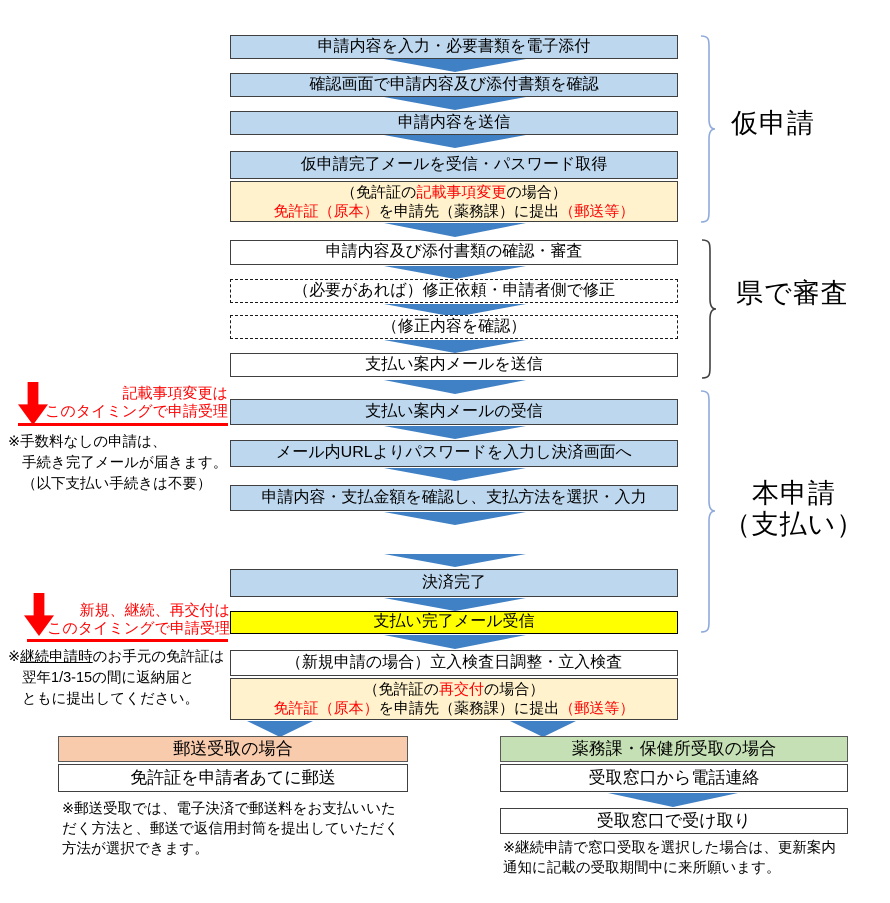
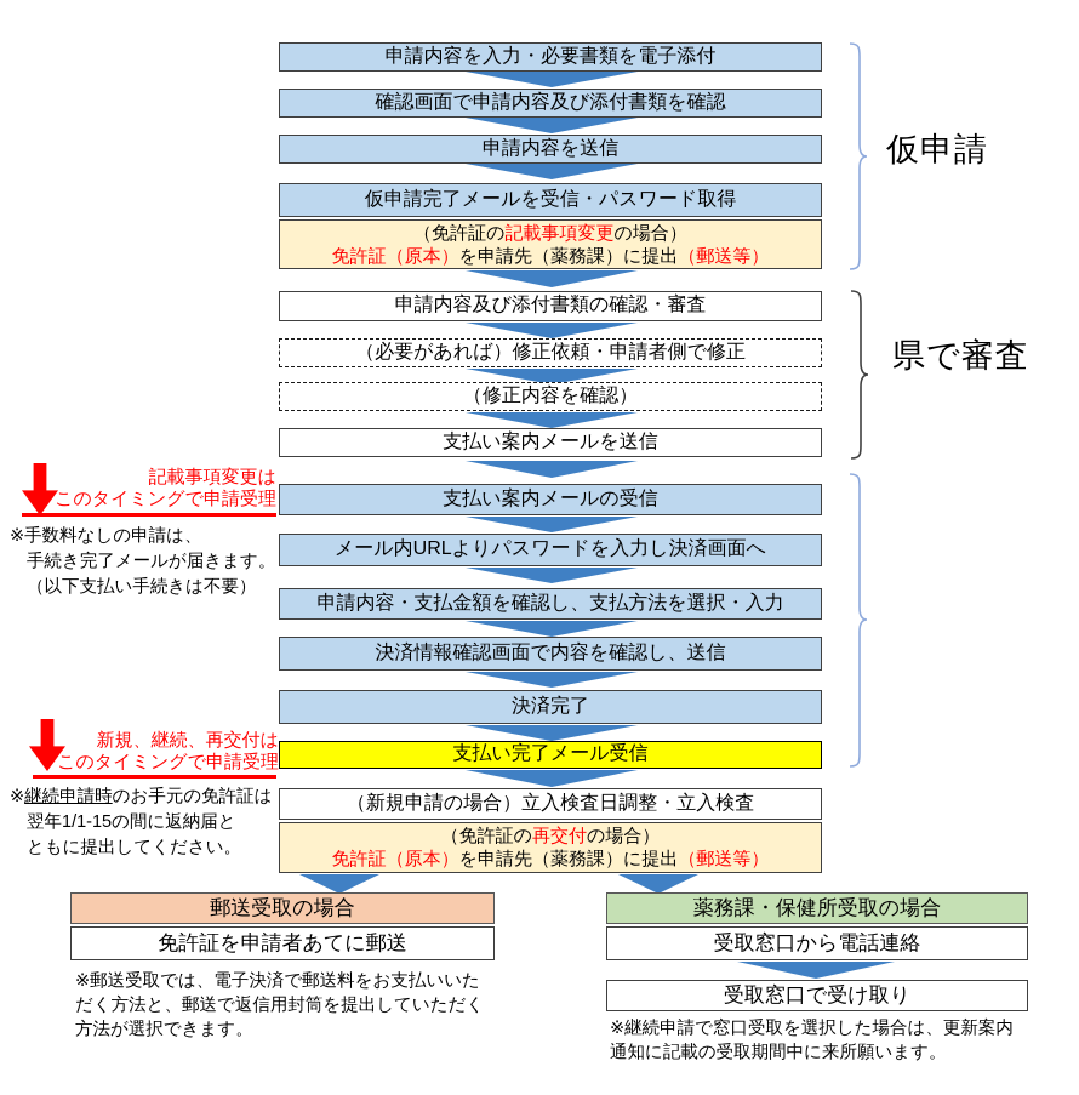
  申請内容を入力・必要書類を電子添付
  確認画面で申請内容及び添付書類を確認
  申請内容を送信
  仮申請完了メールを受信・パスワード取得
  （免許証の記載事項変更の場合）
  免許証（原本）を申請先（薬務課）に提出（郵送等）
  申請内容及び添付書類の確認・審査
  （必要があれば）修正依頼・申請者側で修正
  （修正内容を確認）
  支払い案内メールを送信
  支払い案内メールの受信
  メール内URLよりパスワードを入力し決済画面へ
  申請内容・支払金額を確認し、支払方法を選択・入力
+ 決済情報確認画面で内容を確認し、送信
  決済完了
  支払い完了メール受信
  （新規申請の場合）立入検査日調整・立入検査
  （免許証の再交付の場合）
  免許証（原本）を申請先（薬務課）に提出（郵送等）
  郵送受取の場合
  免許証を申請者あてに郵送
  ※郵送受取では、電子決済で郵送料をお支払いいた
  だく方法と、郵送で返信用封筒を提出していただく
  方法が選択できます。
  薬務課・保健所受取の場合
  受取窓口から電話連絡
  受取窓口で受け取り
  ※継続申請で窓口受取を選択した場合は、更新案内
  通知に記載の受取期間中に来所願います。
  記載事項変更は
  このタイミングで申請受理
  ※手数料なしの申請は、
  手続き完了メールが届きます。
  （以下支払い手続きは不要）
  新規、継続、再交付は
  このタイミングで申請受理
  ※継続申請時のお手元の免許証は
- 翌年1/3-15の間に返納届と
+ 翌年1/1-15の間に返納届と
  ともに提出してください。
  仮申請
  県で審査
- 本申請
- （支払い）
